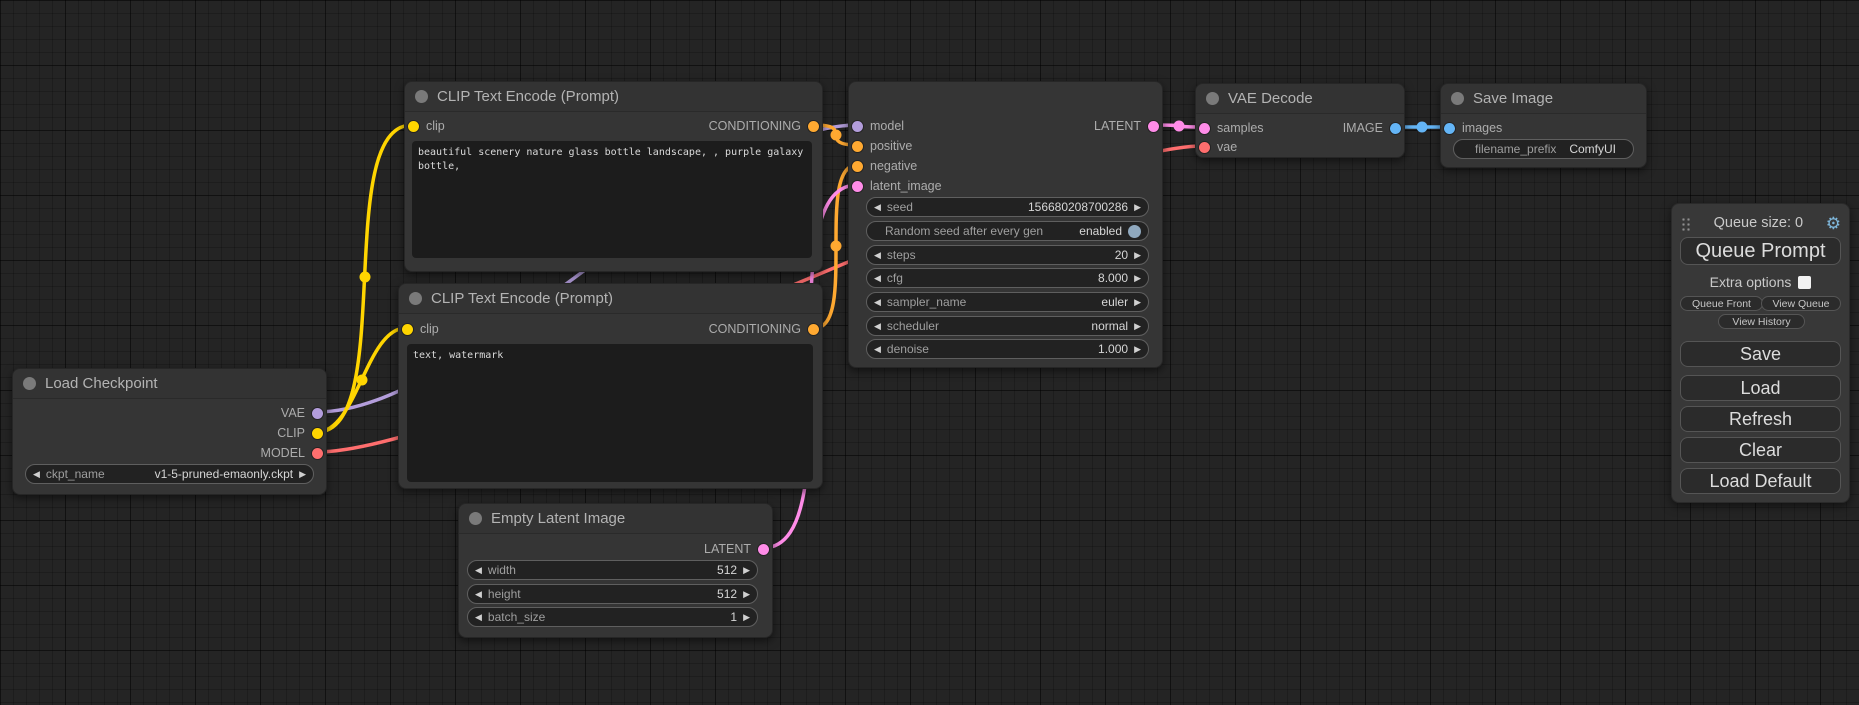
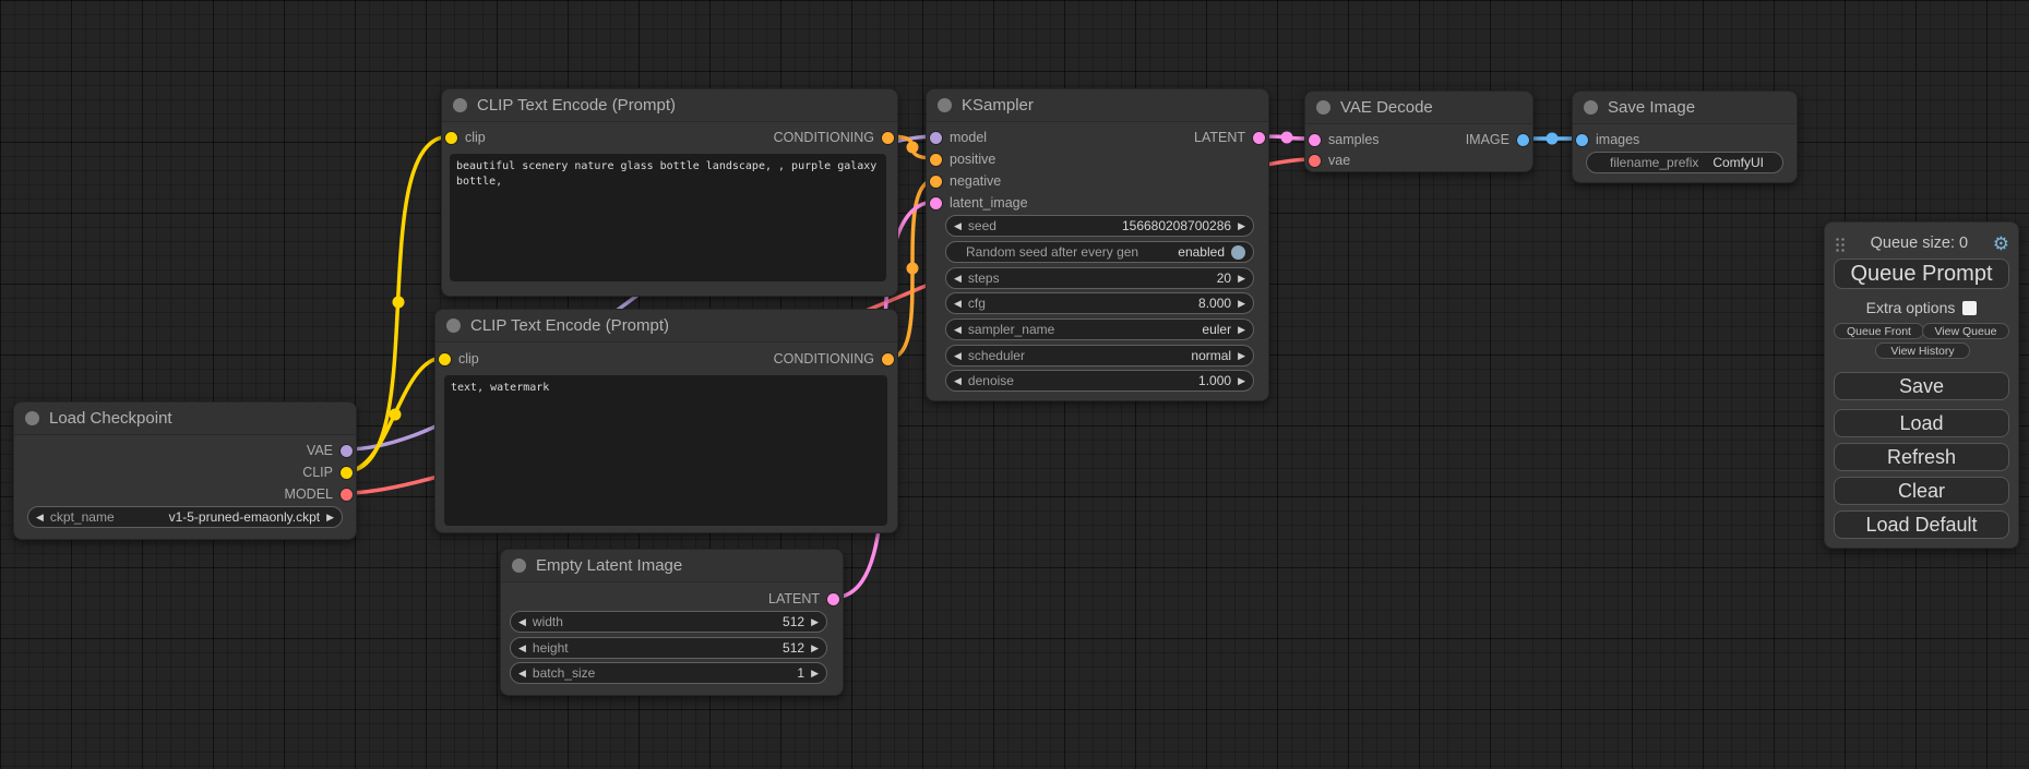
  Load Checkpoint
  VAE
  CLIP
  MODEL
  ◀
  ckpt_name
  v1-5-pruned-emaonly.ckpt
  ▶
  CLIP Text Encode (Prompt)
  clip
  CONDITIONING
  beautiful scenery nature glass bottle landscape, , purple galaxy bottle,
  CLIP Text Encode (Prompt)
  clip
  CONDITIONING
  text, watermark
+ KSampler
  model
  positive
  negative
  latent_image
  LATENT
  ◀
  seed
  156680208700286
  ▶
  Random seed after every gen
  enabled
  ◀
  steps
  20
  ▶
  ◀
  cfg
  8.000
  ▶
  ◀
  sampler_name
  euler
  ▶
  ◀
  scheduler
  normal
  ▶
  ◀
  denoise
  1.000
  ▶
  Empty Latent Image
  LATENT
  ◀
  width
  512
  ▶
  ◀
  height
  512
  ▶
  ◀
  batch_size
  1
  ▶
  VAE Decode
  samples
  vae
  IMAGE
  Save Image
  images
  filename_prefix
  ComfyUI
  Queue size: 0
  ⚙
  Queue Prompt
  Extra options
  Queue Front
  View Queue
  View History
  Save
  Load
  Refresh
  Clear
  Load Default
